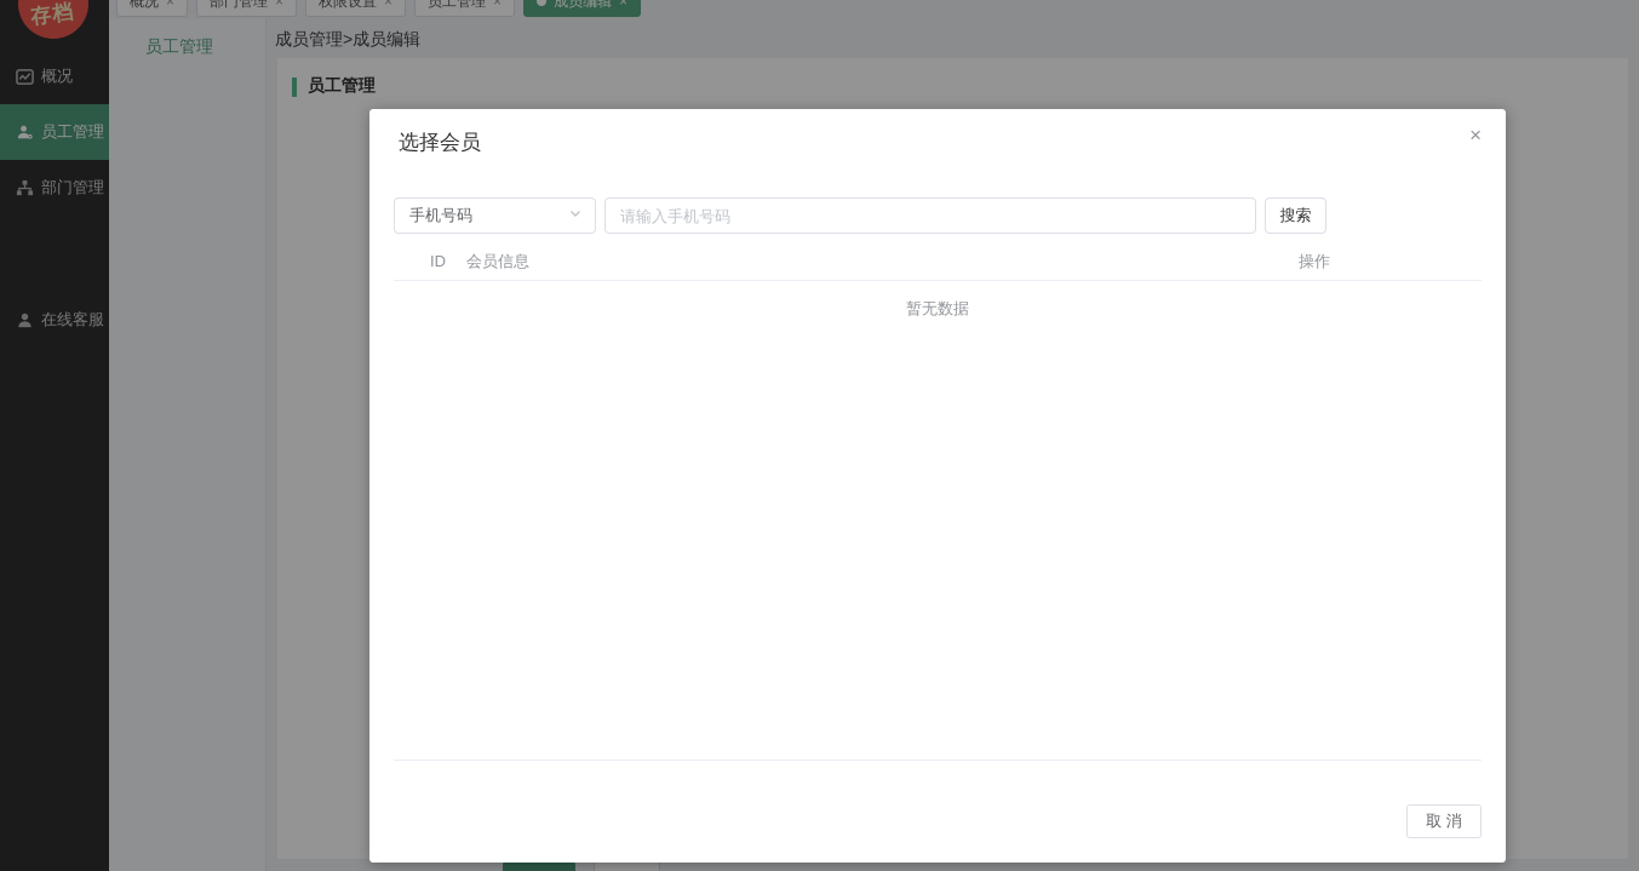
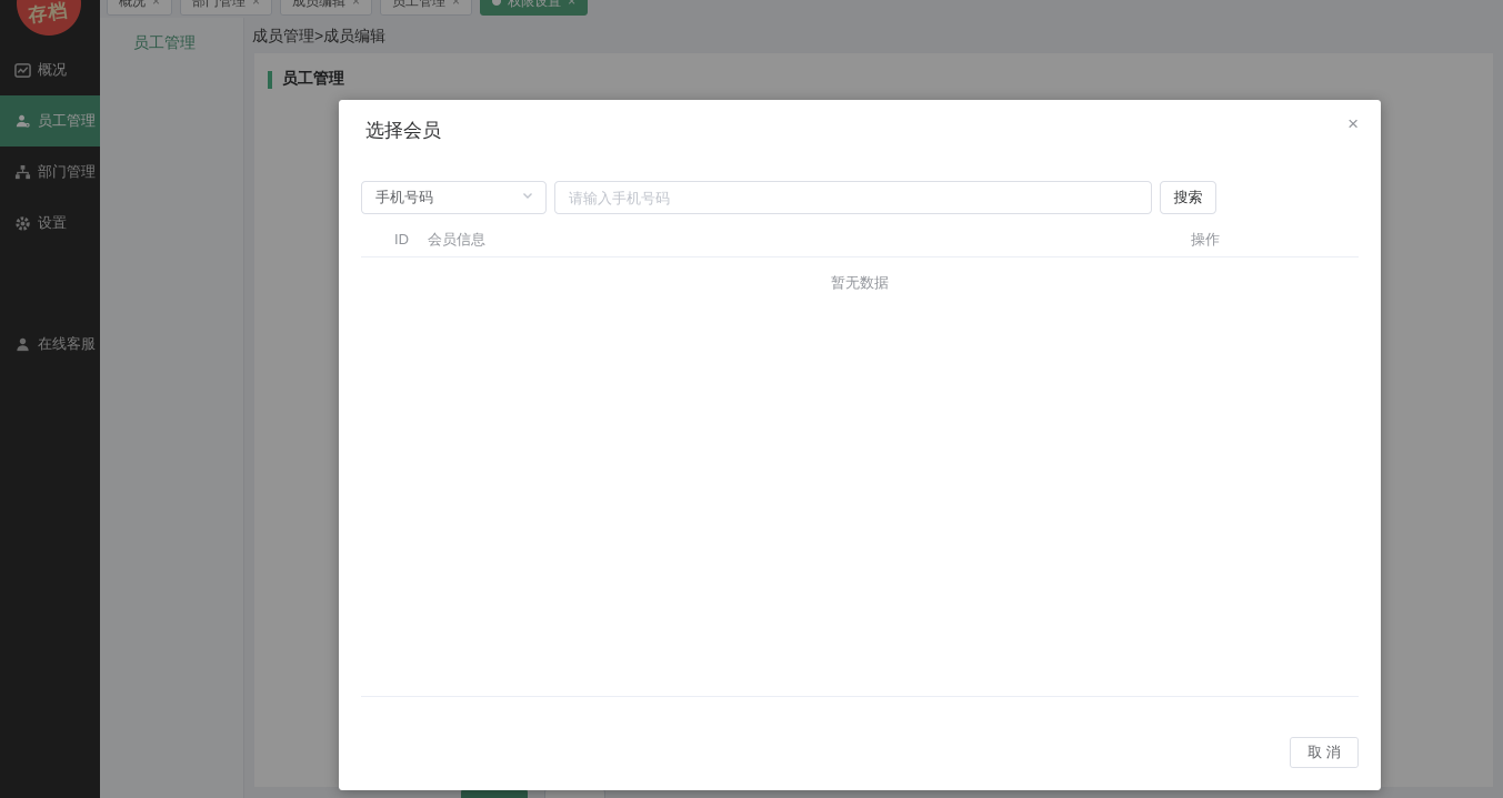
  概况
  员工管理
  部门管理
+ 设置
  在线客服
  概况
  ×
  部门管理
  ×
- 权限设置
+ 成员编辑
  ×
  员工管理
  ×
- 成员编辑
+ 权限设置
  ×
  员工管理
  成员管理>成员编辑
  员工管理
  选择会员
  ×
  手机号码
  请输入手机号码
  搜索
  ID
  会员信息
  操作
  暂无数据
  取 消
